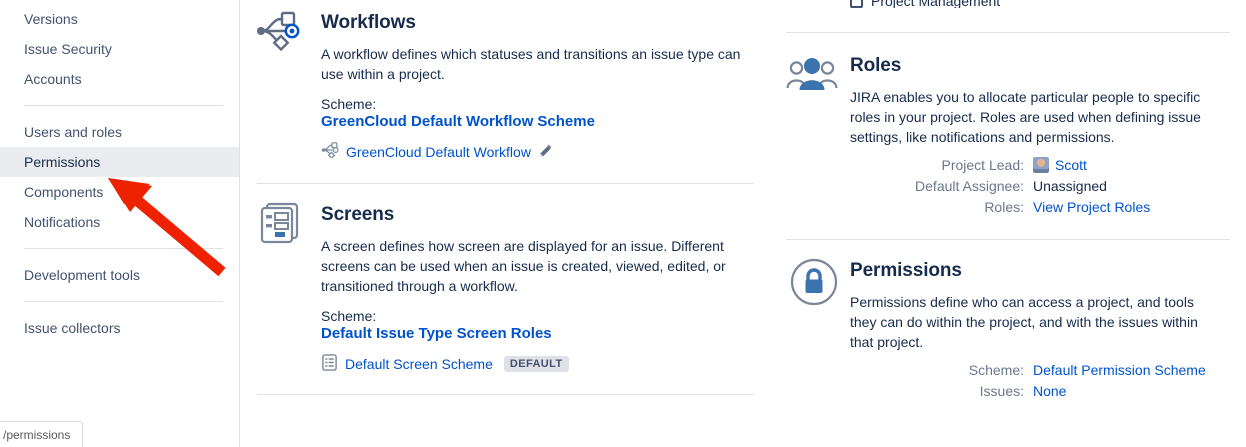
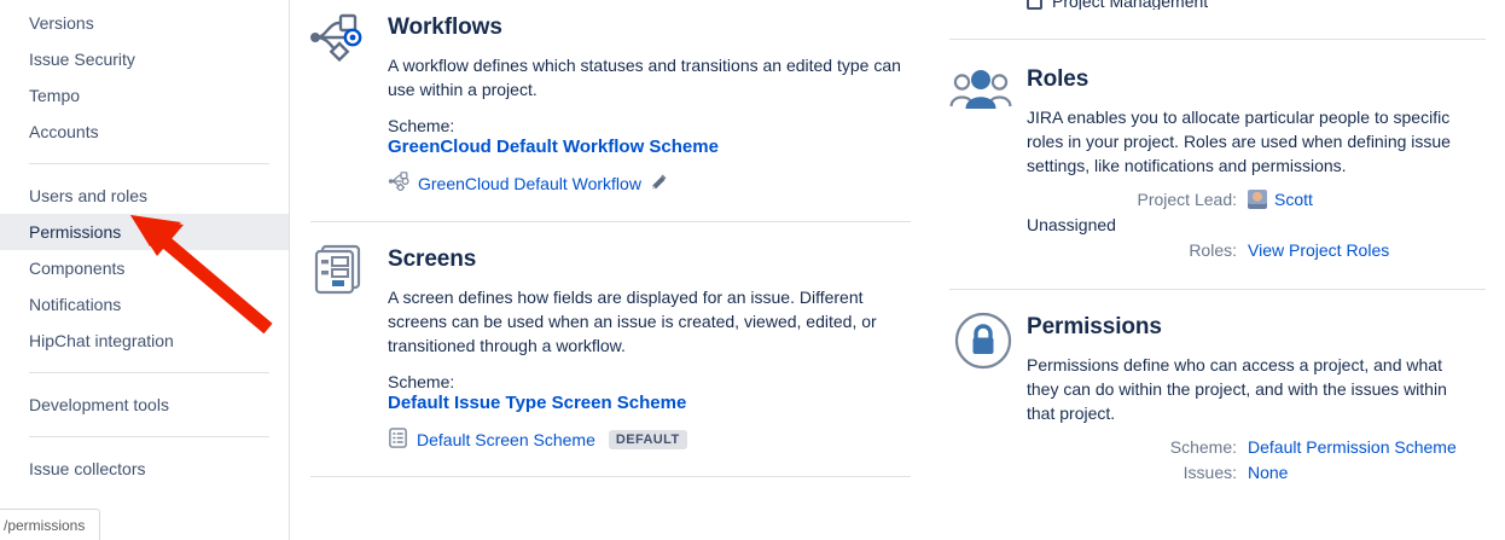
  Versions
  Issue Security
+ Tempo
  Accounts
  Users and roles
  Permissions
  Components
  Notifications
+ HipChat integration
  Development tools
  Issue collectors
  /permissions
  Workflows
- A workflow defines which statuses and transitions an issue type can use within a project.
+ A workflow defines which statuses and transitions an edited type can use within a project.
  Scheme:
  GreenCloud Default Workflow Scheme
  GreenCloud Default Workflow
  Screens
- A screen defines how screen are displayed for an issue. Different screens can be used when an issue is created, viewed, edited, or transitioned through a workflow.
+ A screen defines how fields are displayed for an issue. Different screens can be used when an issue is created, viewed, edited, or transitioned through a workflow.
  Scheme:
- Default Issue Type Screen Roles
+ Default Issue Type Screen Scheme
  Default Screen Scheme
  DEFAULT
  Project Management
  Roles
  JIRA enables you to allocate particular people to specific roles in your project. Roles are used when defining issue settings, like notifications and permissions.
  Project Lead:
  Scott
- Default Assignee:
  Unassigned
  Roles:
  View Project Roles
  Permissions
- Permissions define who can access a project, and tools they can do within the project, and with the issues within that project.
+ Permissions define who can access a project, and what they can do within the project, and with the issues within that project.
  Scheme:
  Default Permission Scheme
  Issues:
  None
